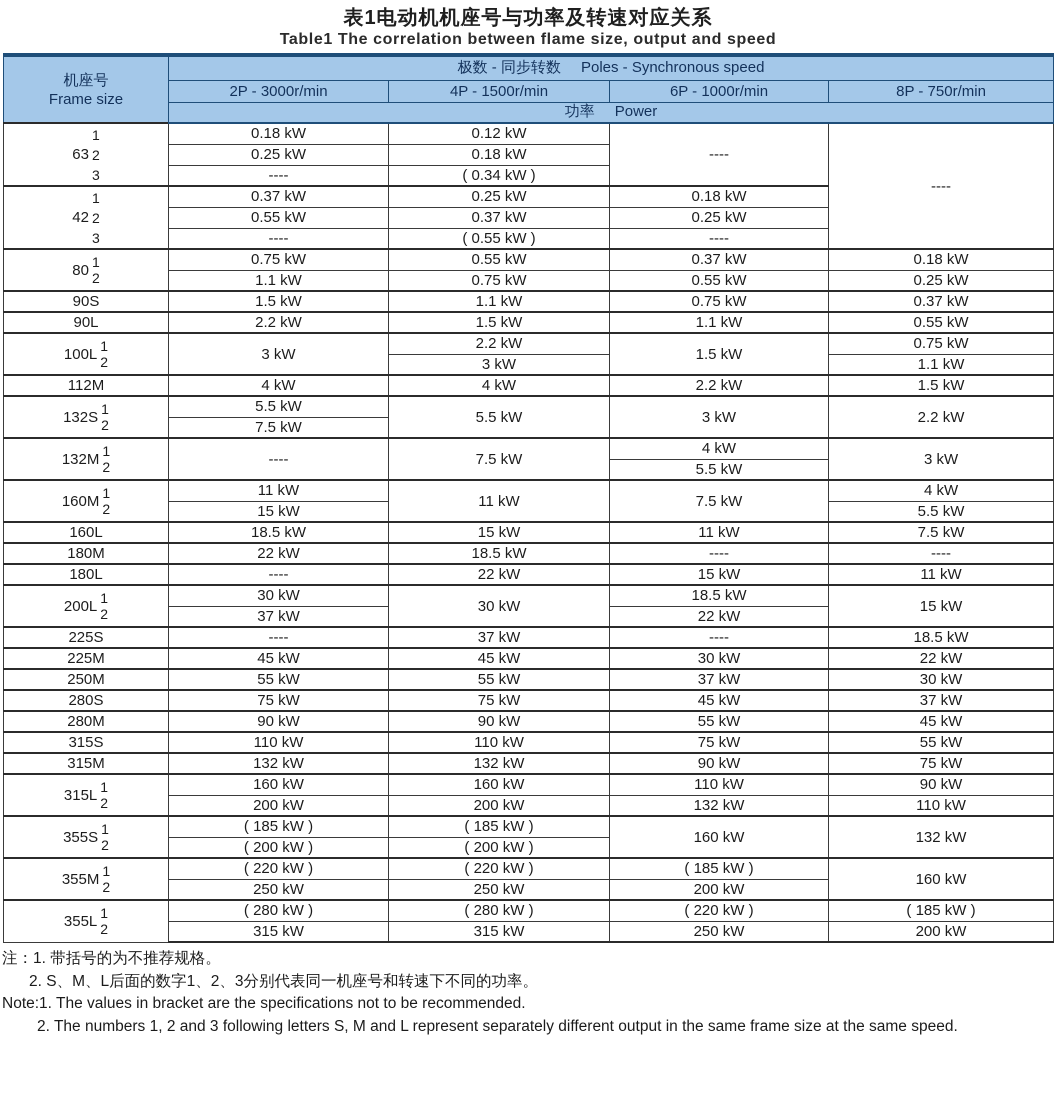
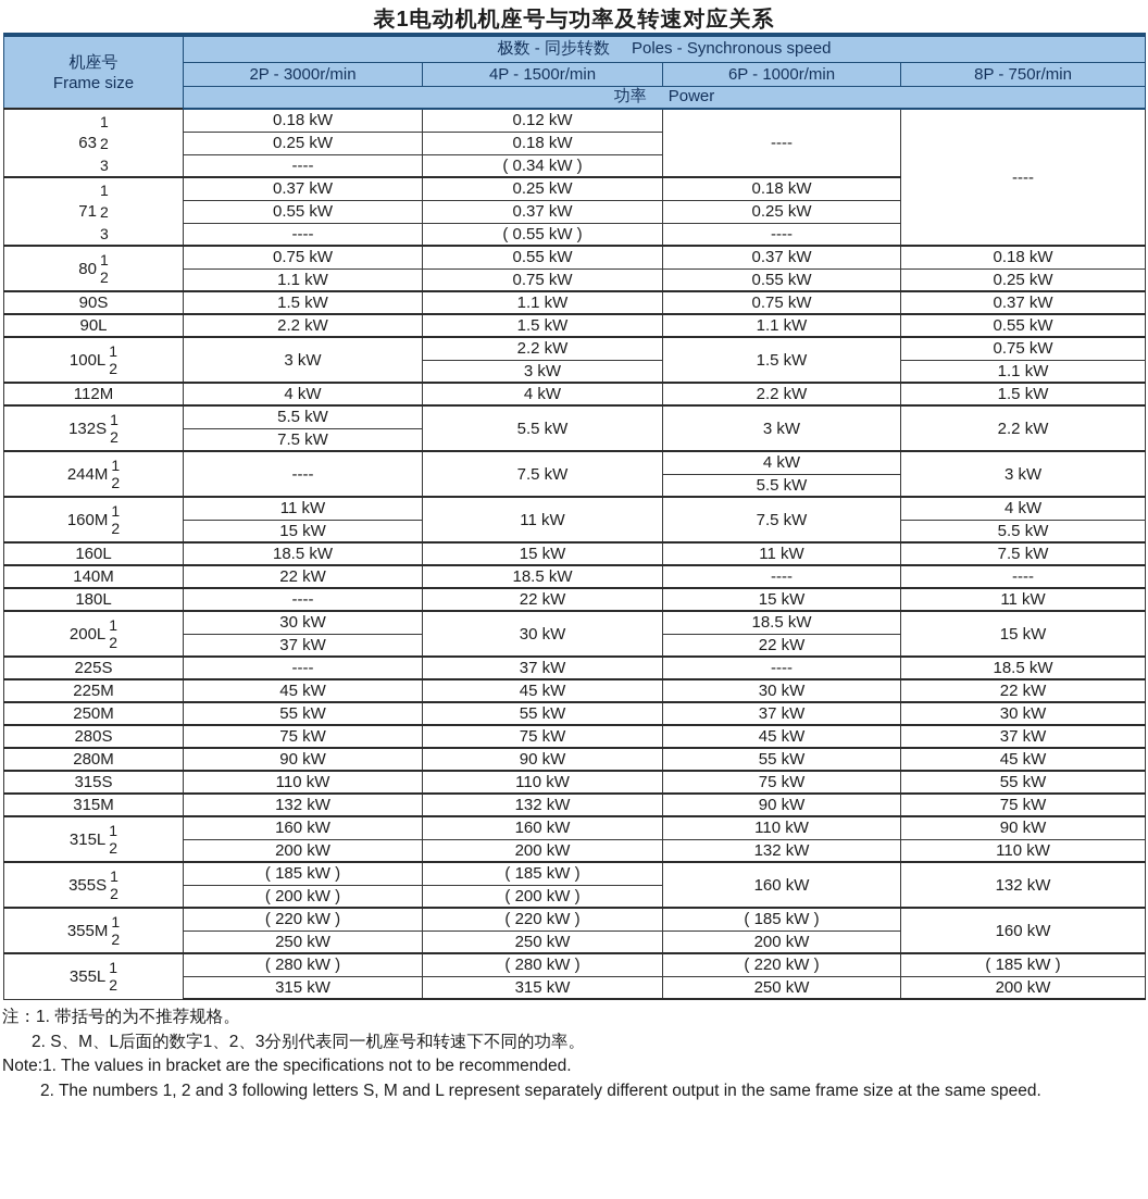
  表1电动机机座号与功率及转速对应关系
- Table1 The correlation between flame size, output and speed
  机座号 Frame size	极数 - 同步转数 Poles - Synchronous speed
  2P - 3000r/min	4P - 1500r/min	6P - 1000r/min	8P - 750r/min
  功率 Power
  63123	0.18 kW	0.12 kW	----	----
  0.25 kW	0.18 kW
  ----	( 0.34 kW )
- 42123	0.37 kW	0.25 kW	0.18 kW
+ 71123	0.37 kW	0.25 kW	0.18 kW
  0.55 kW	0.37 kW	0.25 kW
  ----	( 0.55 kW )	----
  80 12	0.75 kW	0.55 kW	0.37 kW	0.18 kW
  1.1 kW	0.75 kW	0.55 kW	0.25 kW
  90S	1.5 kW	1.1 kW	0.75 kW	0.37 kW
  90L	2.2 kW	1.5 kW	1.1 kW	0.55 kW
  100L 12	3 kW	2.2 kW	1.5 kW	0.75 kW
  3 kW	1.1 kW
  112M	4 kW	4 kW	2.2 kW	1.5 kW
  132S 12	5.5 kW	5.5 kW	3 kW	2.2 kW
  7.5 kW
- 132M 12	----	7.5 kW	4 kW	3 kW
+ 244M 12	----	7.5 kW	4 kW	3 kW
  5.5 kW
  160M 12	11 kW	11 kW	7.5 kW	4 kW
  15 kW	5.5 kW
  160L	18.5 kW	15 kW	11 kW	7.5 kW
- 180M	22 kW	18.5 kW	----	----
+ 140M	22 kW	18.5 kW	----	----
  180L	----	22 kW	15 kW	11 kW
  200L 12	30 kW	30 kW	18.5 kW	15 kW
  37 kW	22 kW
  225S	----	37 kW	----	18.5 kW
  225M	45 kW	45 kW	30 kW	22 kW
  250M	55 kW	55 kW	37 kW	30 kW
  280S	75 kW	75 kW	45 kW	37 kW
  280M	90 kW	90 kW	55 kW	45 kW
  315S	110 kW	110 kW	75 kW	55 kW
  315M	132 kW	132 kW	90 kW	75 kW
  315L 12	160 kW	160 kW	110 kW	90 kW
  200 kW	200 kW	132 kW	110 kW
  355S 12	( 185 kW )	( 185 kW )	160 kW	132 kW
  ( 200 kW )	( 200 kW )
  355M 12	( 220 kW )	( 220 kW )	( 185 kW )	160 kW
  250 kW	250 kW	200 kW
  355L 12	( 280 kW )	( 280 kW )	( 220 kW )	( 185 kW )
  315 kW	315 kW	250 kW	200 kW
  注：1. 带括号的为不推荐规格。
  2. S、M、L后面的数字1、2、3分别代表同一机座号和转速下不同的功率。
  Note:1. The values in bracket are the specifications not to be recommended.
  2. The numbers 1, 2 and 3 following letters S, M and L represent separately different output in the same frame size at the same speed.
